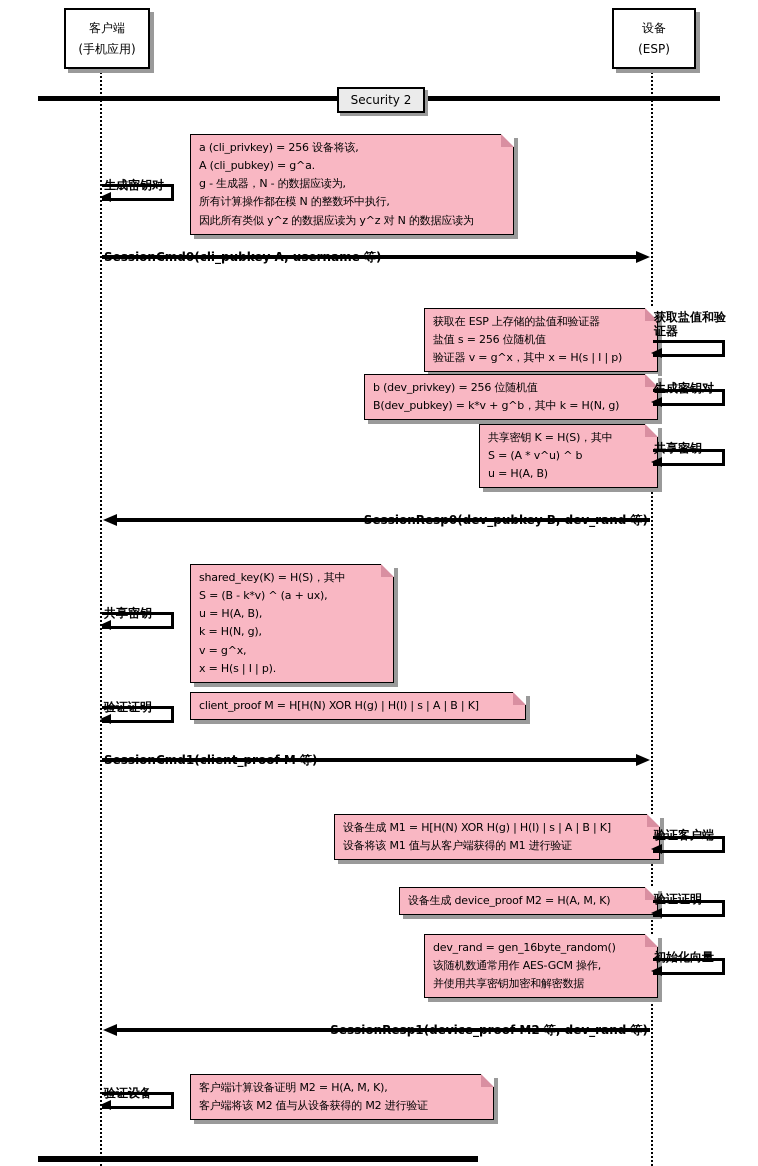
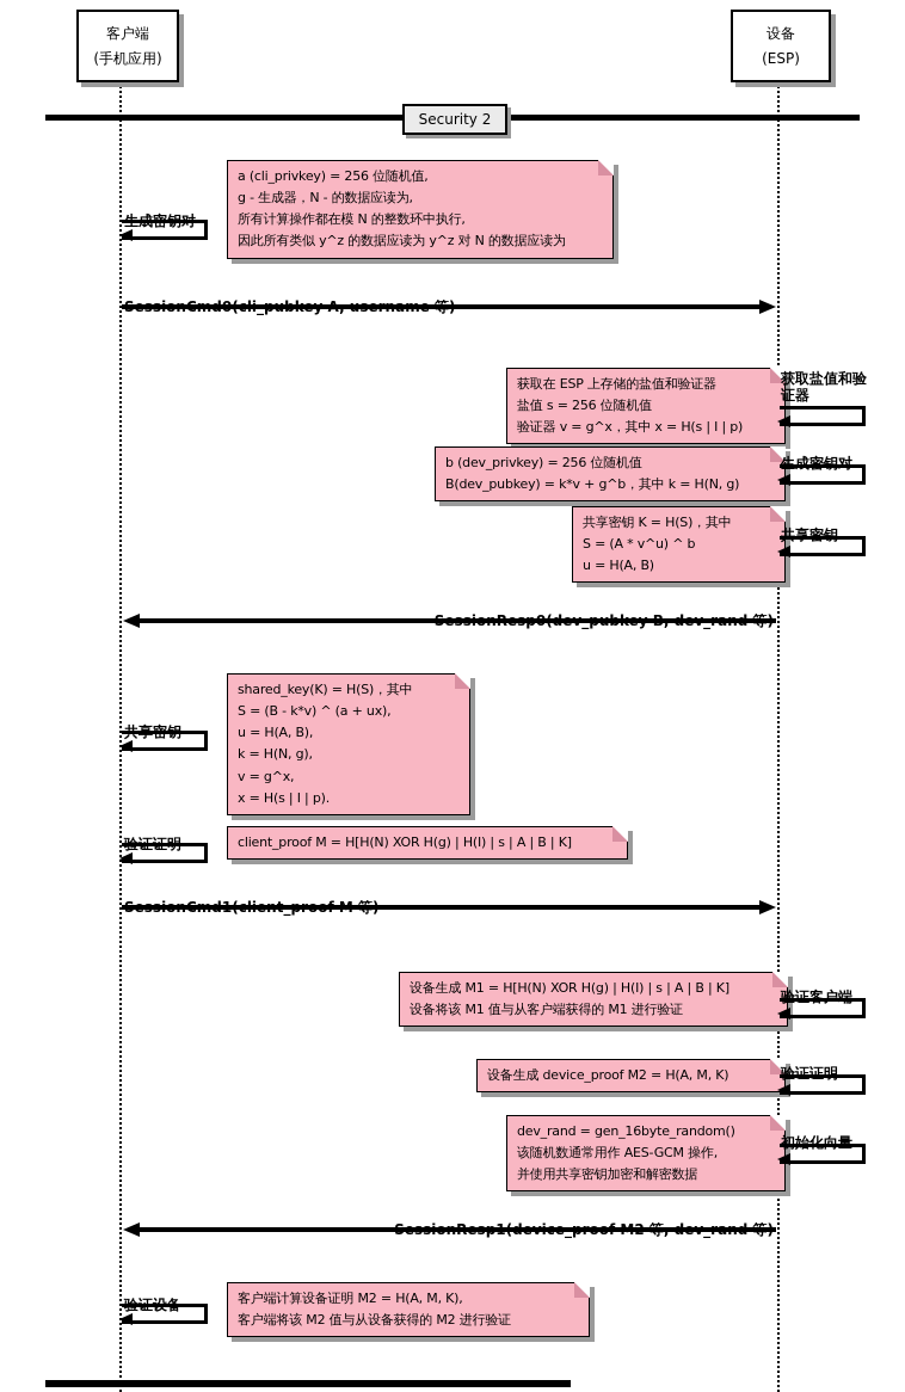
  客户端
  (手机应用)
  设备
  (ESP)
  Security 2
- a (cli_privkey) = 256 设备将该,
+ a (cli_privkey) = 256 位随机值,
- A (cli_pubkey) = g^a.
  g - 生成器，N - 的数据应读为,
  所有计算操作都在模 N 的整数环中执行,
  因此所有类似 y^z 的数据应读为 y^z 对 N 的数据应读为
  生成密钥对
  SessionCmd0(cli_pubkey A, username 等)
  获取在 ESP 上存储的盐值和验证器
  盐值 s = 256 位随机值
  验证器 v = g^x，其中 x = H(s | I | p)
  获取盐值和验证器
  b (dev_privkey) = 256 位随机值
  B(dev_pubkey) = k*v + g^b，其中 k = H(N, g)
  生成密钥对
  共享密钥 K = H(S)，其中
  S = (A * v^u) ^ b
  u = H(A, B)
  共享密钥
  SessionResp0(dev_pubkey B, dev_rand 等)
  shared_key(K) = H(S)，其中
  S = (B - k*v) ^ (a + ux),
  u = H(A, B),
  k = H(N, g),
  v = g^x,
  x = H(s | I | p).
  共享密钥
  client_proof M = H[H(N) XOR H(g) | H(I) | s | A | B | K]
  验证证明
  SessionCmd1(client_proof M 等)
  设备生成 M1 = H[H(N) XOR H(g) | H(I) | s | A | B | K]
  设备将该 M1 值与从客户端获得的 M1 进行验证
  验证客户端
  设备生成 device_proof M2 = H(A, M, K)
  验证证明
  dev_rand = gen_16byte_random()
  该随机数通常用作 AES-GCM 操作,
  并使用共享密钥加密和解密数据
  初始化向量
  SessionResp1(device_proof M2 等, dev_rand 等)
  客户端计算设备证明 M2 = H(A, M, K),
  客户端将该 M2 值与从设备获得的 M2 进行验证
  验证设备
